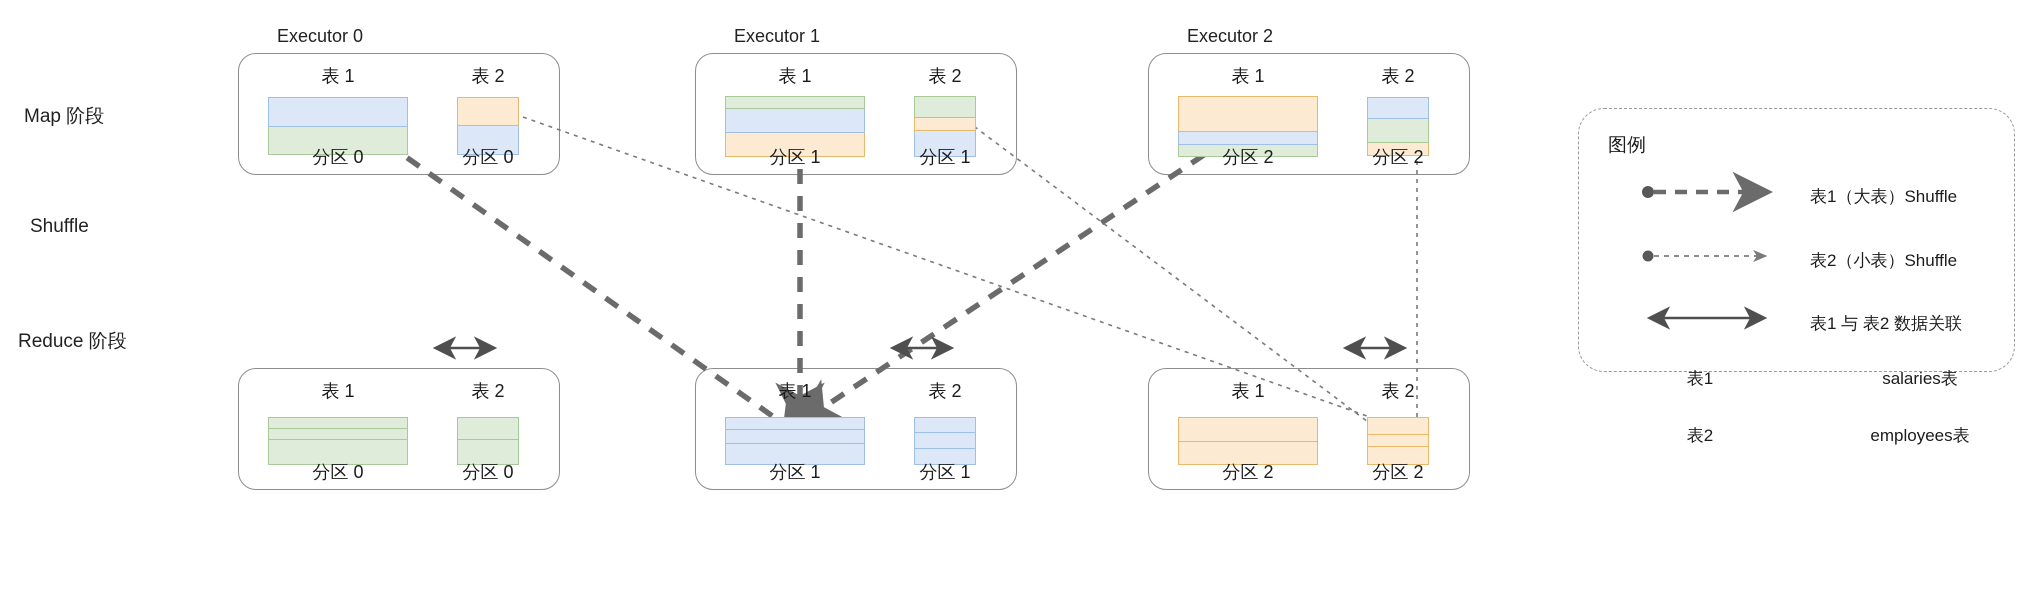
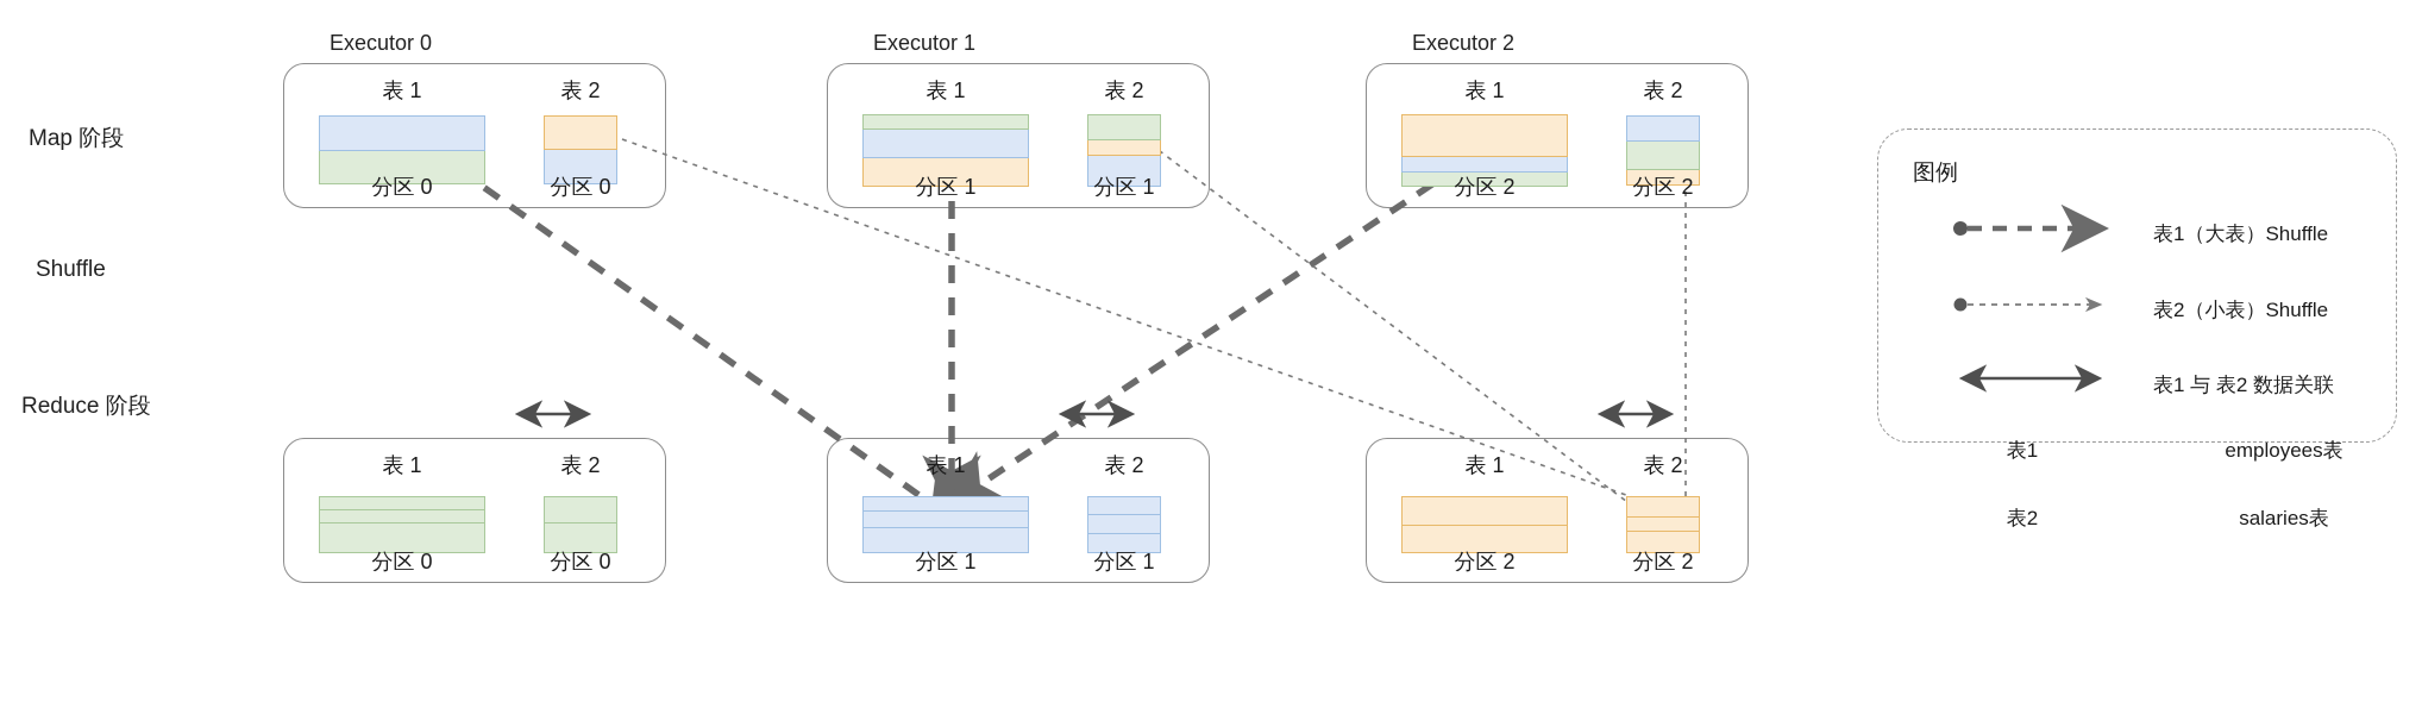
  Map 阶段
  Shuffle
  Reduce 阶段
  Executor 0
  Executor 1
  Executor 2
  图例
  表1（大表）Shuffle
  表2（小表）Shuffle
  表1 与 表2 数据关联
  表1
- salaries表
+ employees表
  表2
- employees表
+ salaries表
  表 1
  表 2
  分区 0
  分区 0
  表 1
  表 2
  分区 1
  分区 1
  表 1
  表 2
  分区 2
  分区 2
  表 1
  表 2
  分区 0
  分区 0
  表 1
  表 2
  分区 1
  分区 1
  表 1
  表 2
  分区 2
  分区 2
